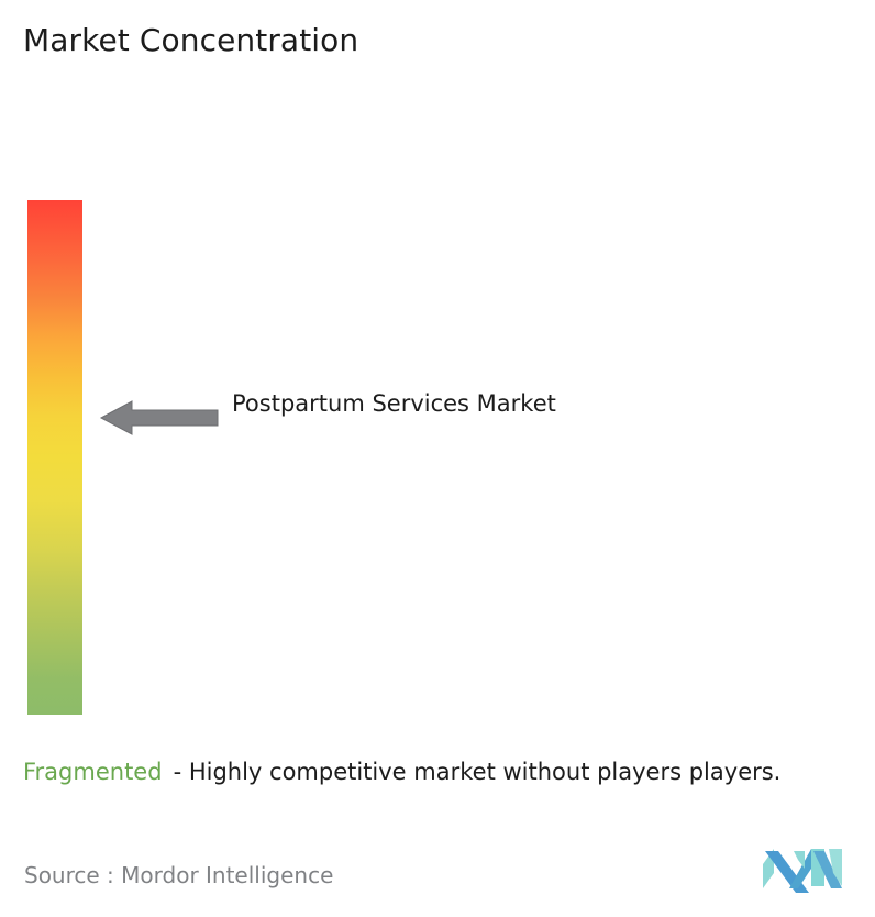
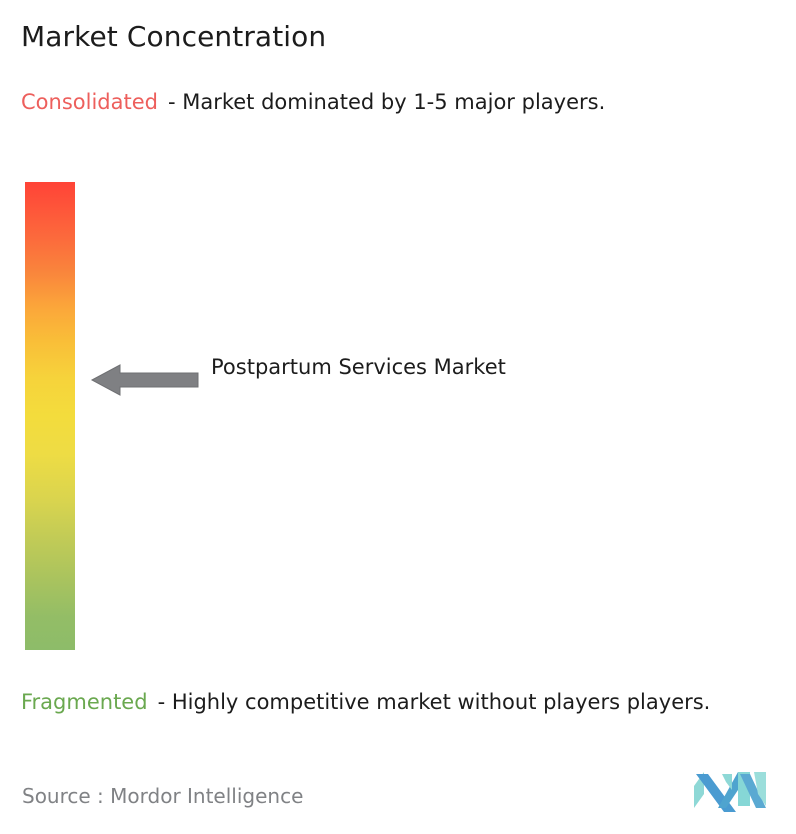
  Market Concentration
+ Consolidated - Market dominated by 1-5 major players.
  Postpartum Services Market
  Fragmented - Highly competitive market without players players.
  Source : Mordor Intelligence
